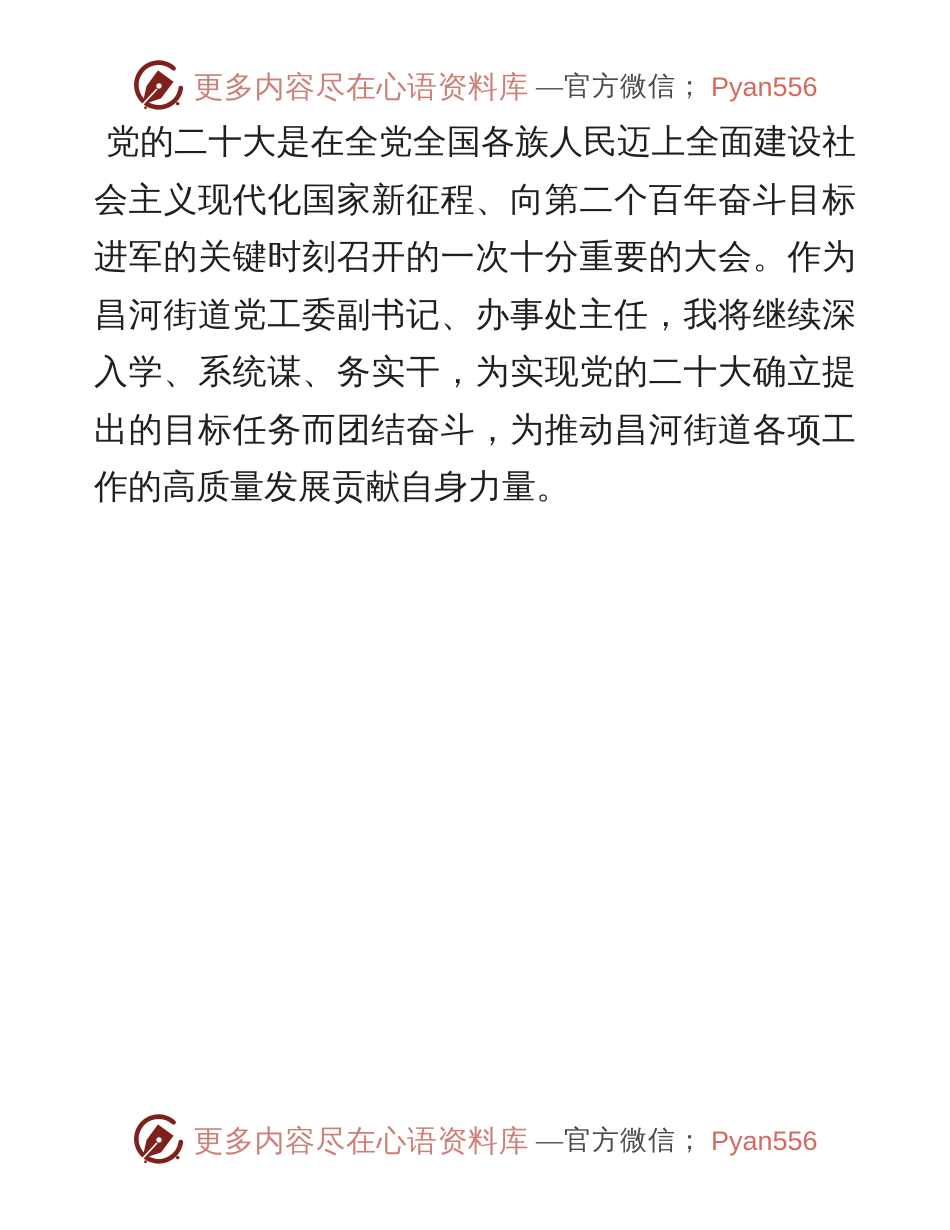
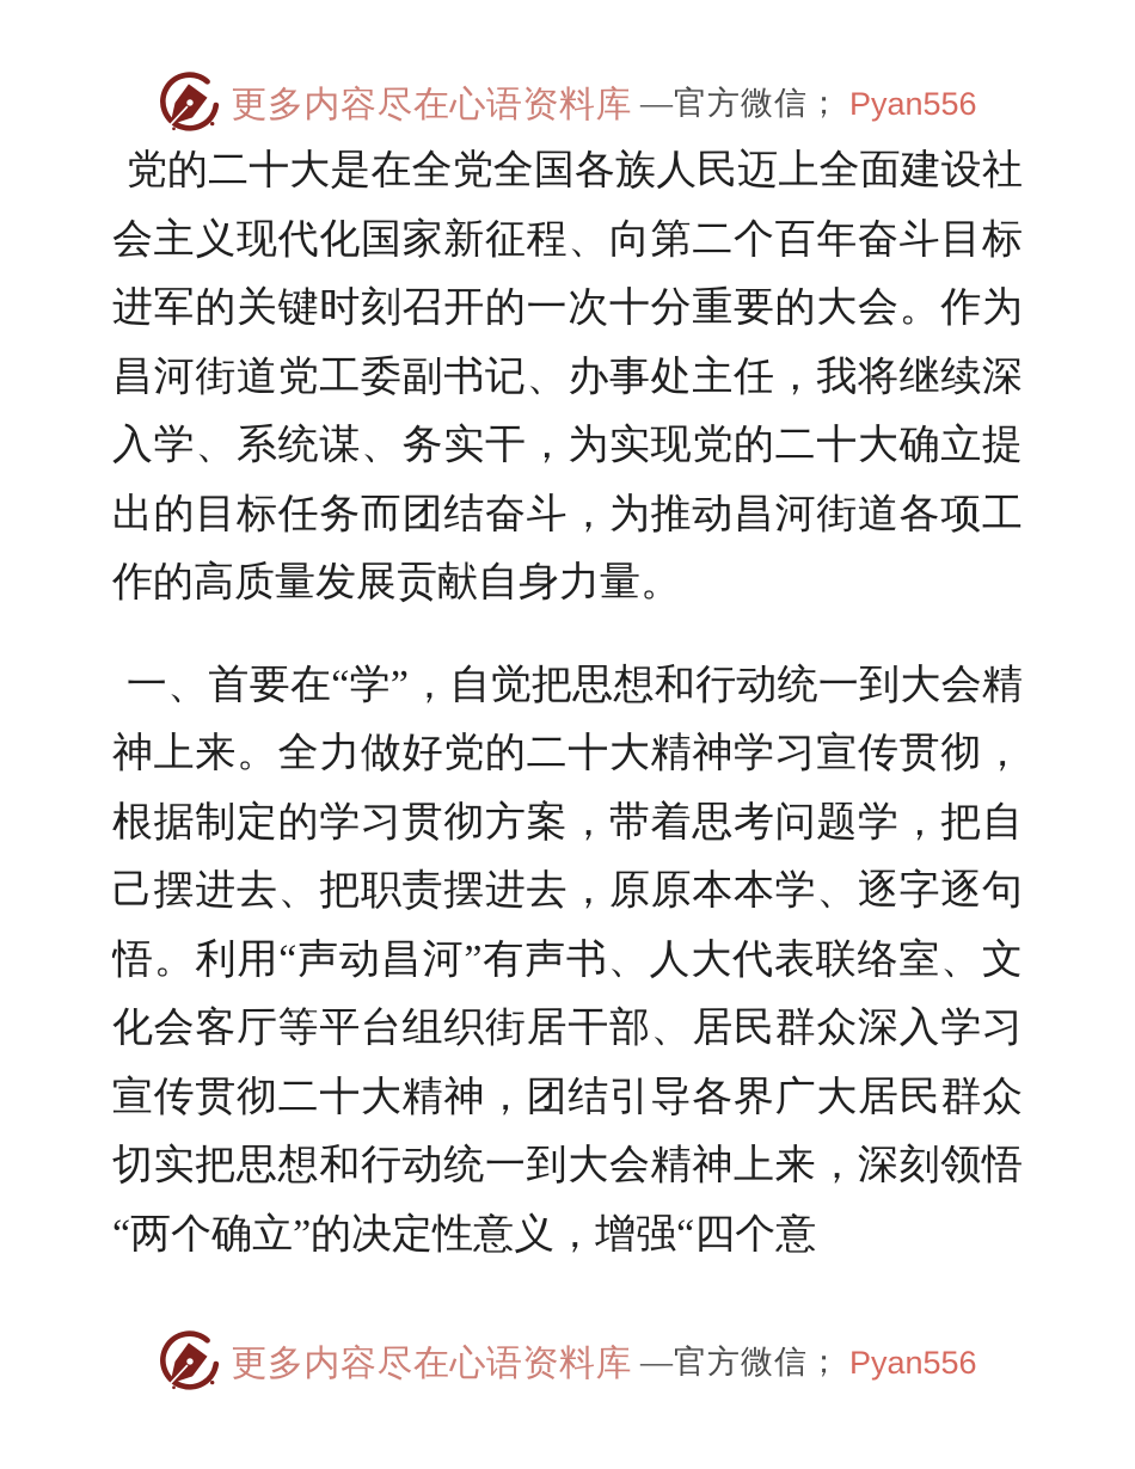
  更多内容尽在心语资料库
  —官方微信；
  Pyan556
  党的二十大是在全党全国各族人民迈上全面建设社会主义现代化国家新征程、向第二个百年奋斗目标进军的关键时刻召开的一次十分重要的大会。作为昌河街道党工委副书记、办事处主任，我将继续深入学、系统谋、务实干，为实现党的二十大确立提出的目标任务而团结奋斗，为推动昌河街道各项工作的高质量发展贡献自身力量。
+ 一、首要在“学”，自觉把思想和行动统一到大会精神上来。全力做好党的二十大精神学习宣传贯彻，根据制定的学习贯彻方案，带着思考问题学，把自己摆进去、把职责摆进去，原原本本学、逐字逐句悟。利用“声动昌河”有声书、人大代表联络室、文化会客厅等平台组织街居干部、居民群众深入学习宣传贯彻二十大精神，团结引导各界广大居民群众切实把思想和行动统一到大会精神上来，深刻领悟“两个确立”的决定性意义，增强“四个意
  更多内容尽在心语资料库
  —官方微信；
  Pyan556
